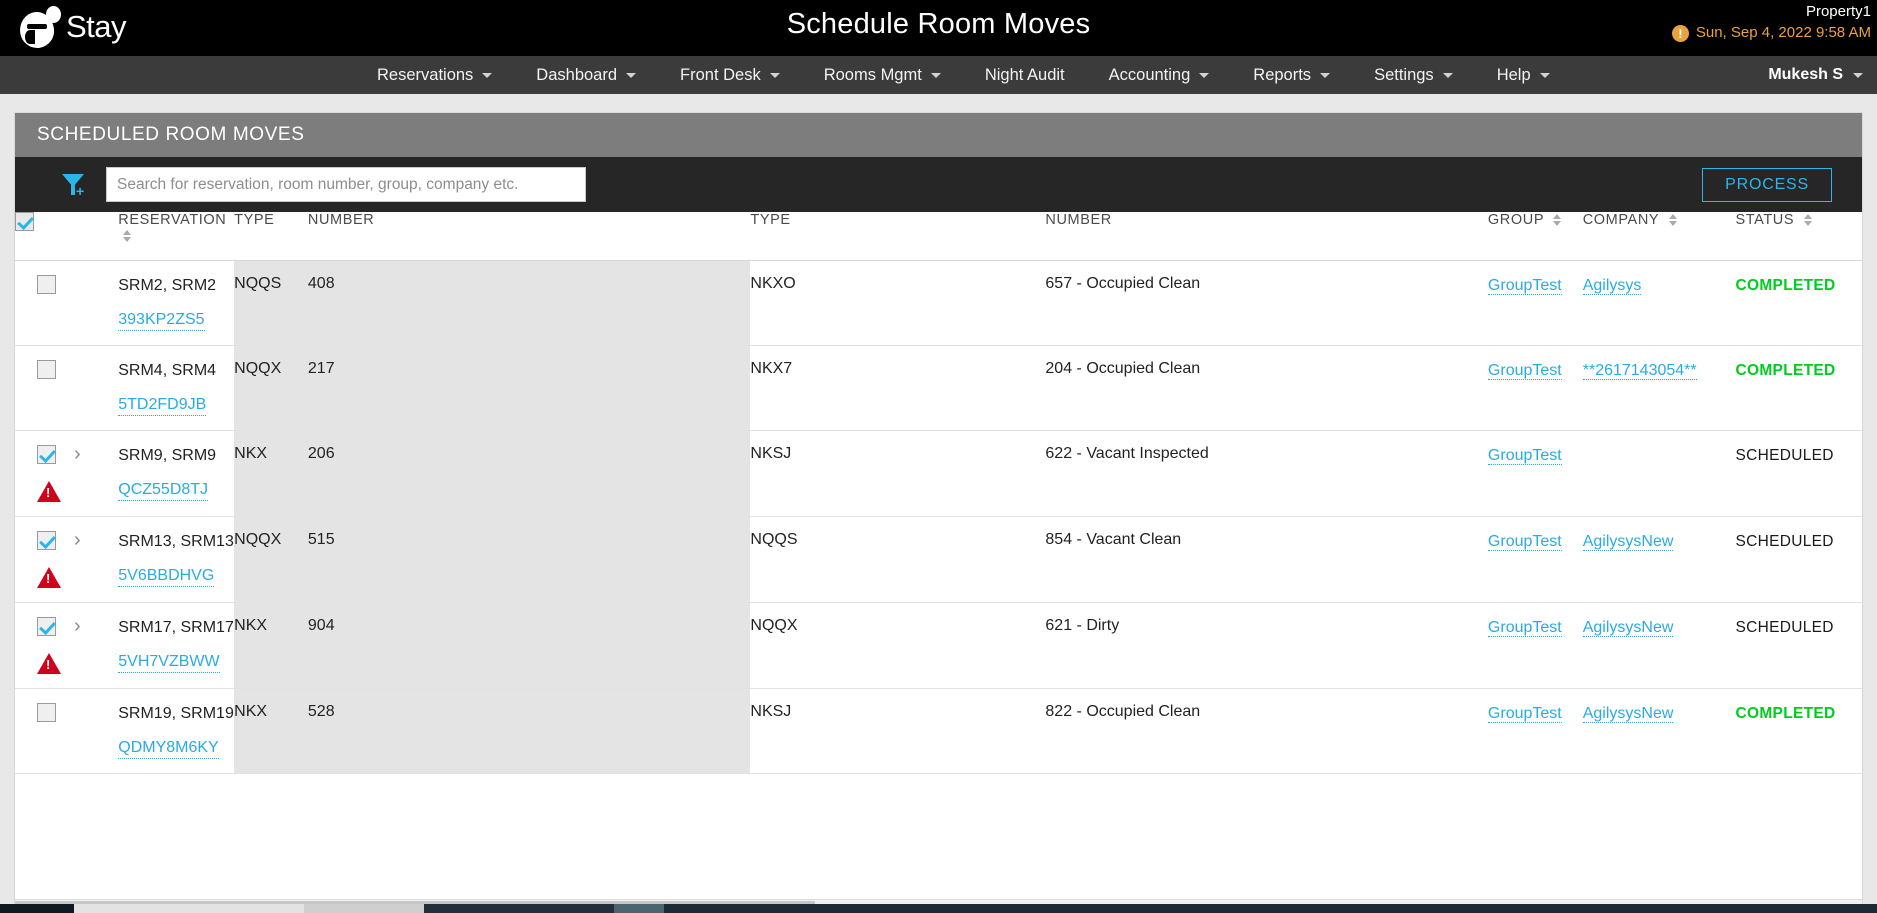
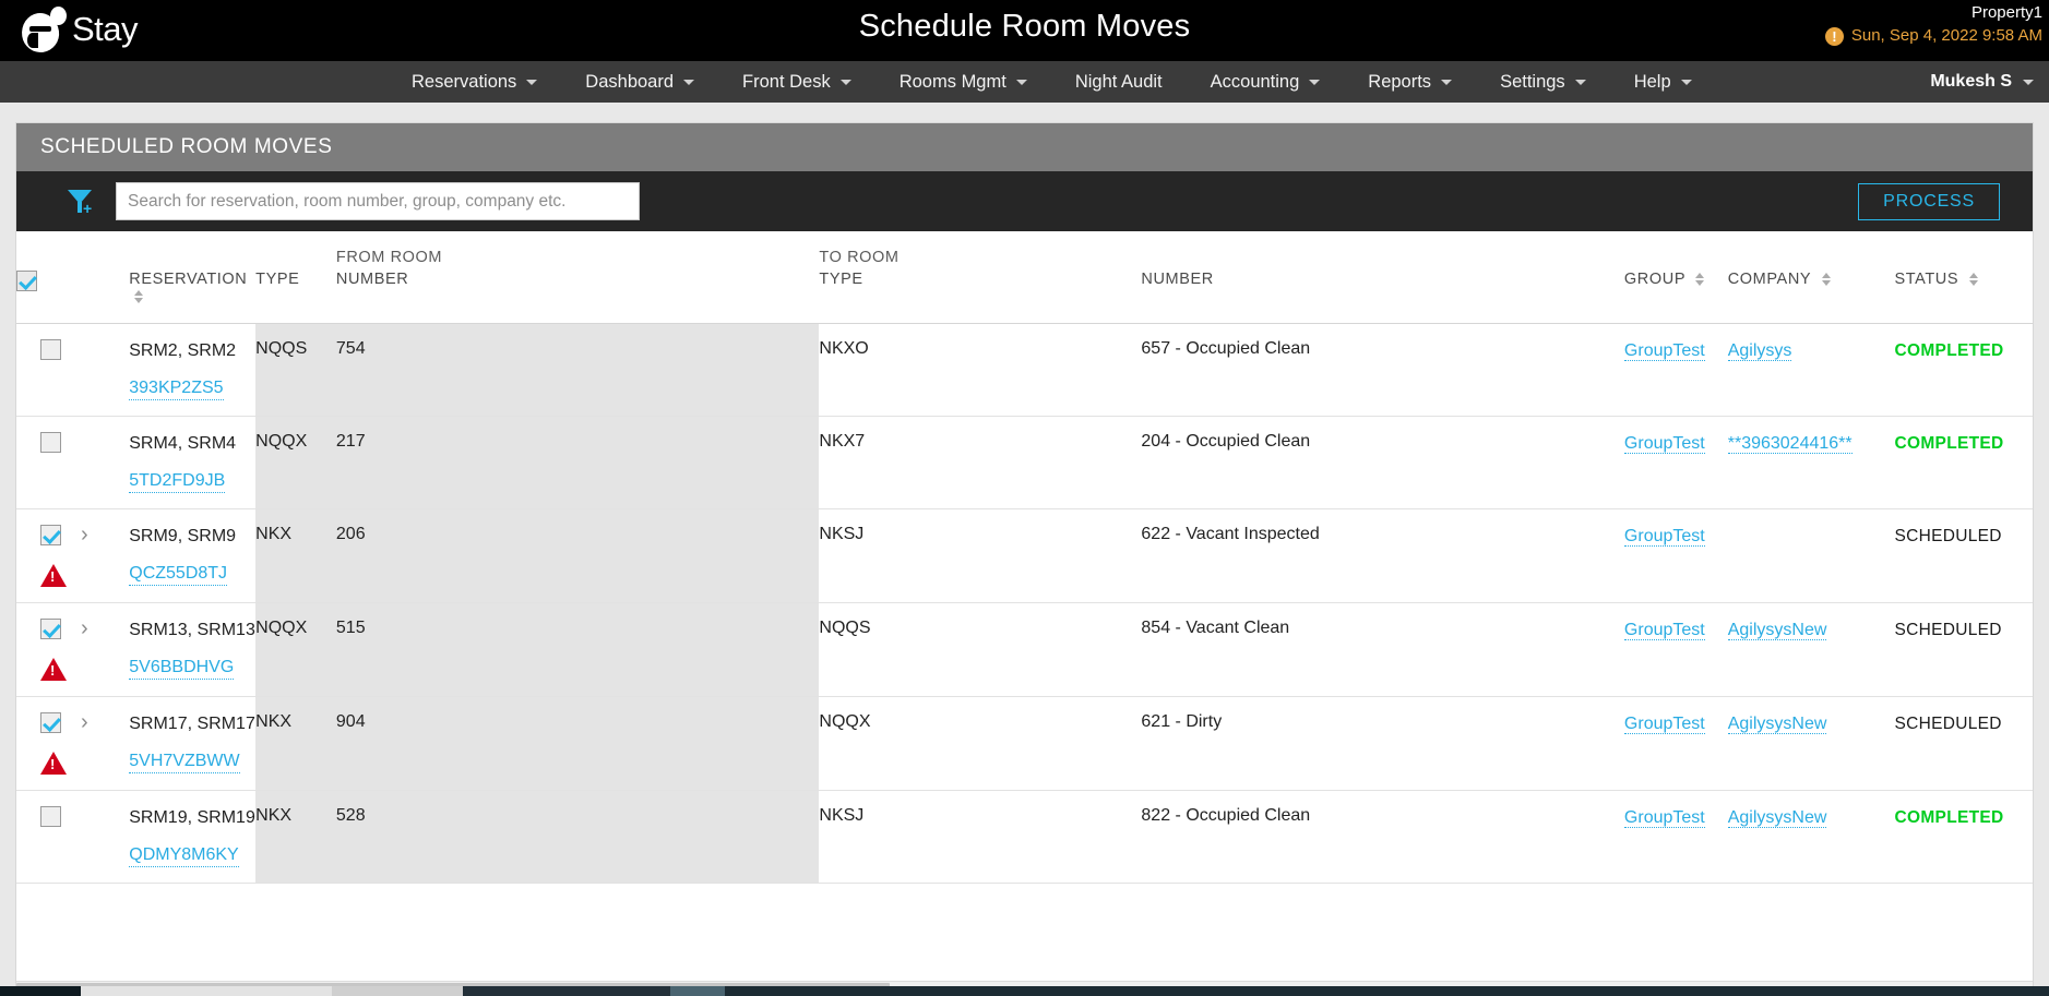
  Stay
  Schedule Room Moves
  Property1
  !
  Sun, Sep 4, 2022 9:58 AM
  Reservations
  Dashboard
  Front Desk
  Rooms Mgmt
  Night Audit
  Accounting
  Reports
  Settings
  Help
  Mukesh S
  SCHEDULED ROOM MOVES
  +
  Search for reservation, room number, group, company etc.
  PROCESS
+ 				FROM ROOM	TO ROOM
  		RESERVATION	TYPE	NUMBER	TYPE	NUMBER	GROUP	COMPANY	STATUS
- 		SRM2, SRM2393KP2ZS5	NQQS	408	NKXO	657 - Occupied Clean	GroupTest	Agilysys	COMPLETED
+ 		SRM2, SRM2393KP2ZS5	NQQS	754	NKXO	657 - Occupied Clean	GroupTest	Agilysys	COMPLETED
- 		SRM4, SRM45TD2FD9JB	NQQX	217	NKX7	204 - Occupied Clean	GroupTest	**2617143054**	COMPLETED
+ 		SRM4, SRM45TD2FD9JB	NQQX	217	NKX7	204 - Occupied Clean	GroupTest	**3963024416**	COMPLETED
  	›	SRM9, SRM9QCZ55D8TJ	NKX	206	NKSJ	622 - Vacant Inspected	GroupTest		SCHEDULED
  	›	SRM13, SRM135V6BBDHVG	NQQX	515	NQQS	854 - Vacant Clean	GroupTest	AgilysysNew	SCHEDULED
  	›	SRM17, SRM175VH7VZBWW	NKX	904	NQQX	621 - Dirty	GroupTest	AgilysysNew	SCHEDULED
  		SRM19, SRM19QDMY8M6KY	NKX	528	NKSJ	822 - Occupied Clean	GroupTest	AgilysysNew	COMPLETED
